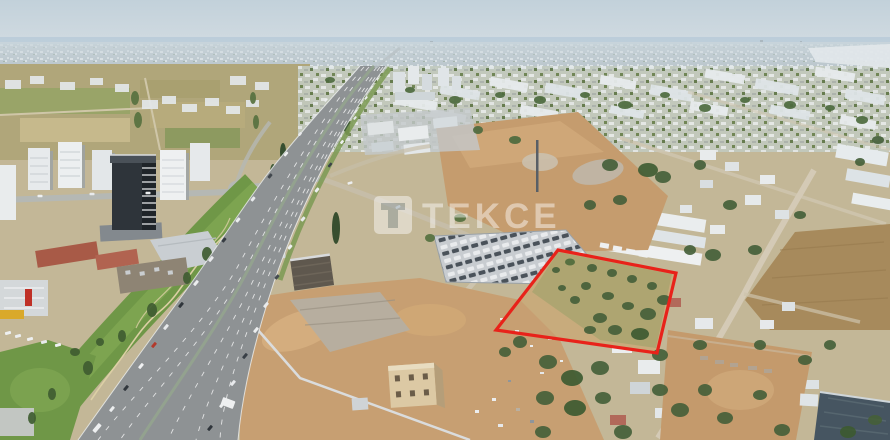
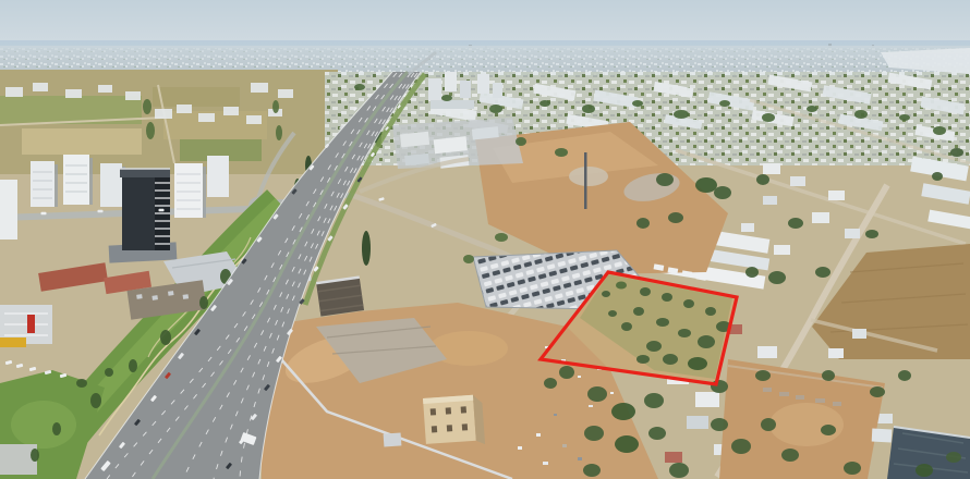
- TEKCE
